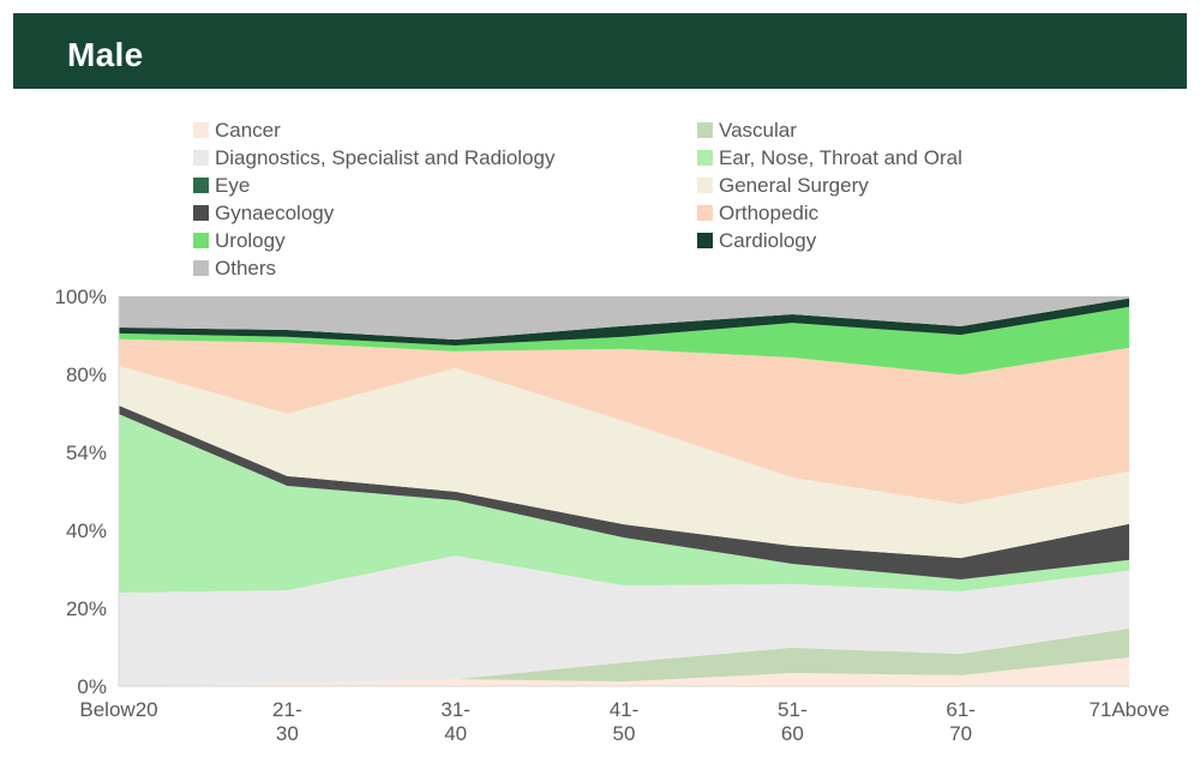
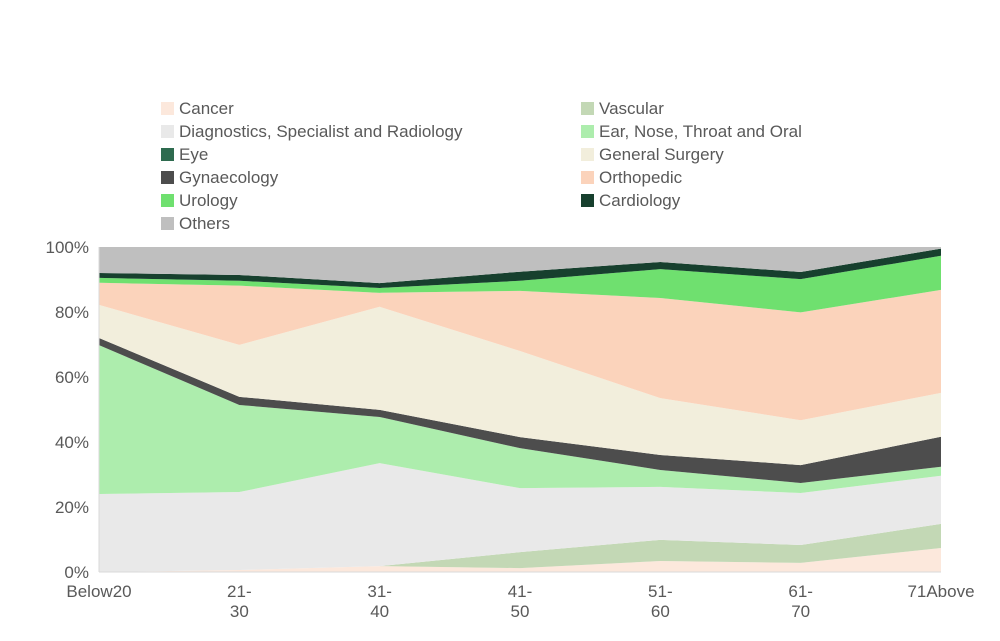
- Male
  Cancer
  Diagnostics, Specialist and Radiology
  Eye
  Gynaecology
  Urology
  Others
  Vascular
  Ear, Nose, Throat and Oral
  General Surgery
  Orthopedic
  Cardiology
  0%
  20%
  40%
- 54%
+ 60%
  80%
  100%
  Below20
  21-30
  31-40
  41-50
  51-60
  61-70
  71Above
